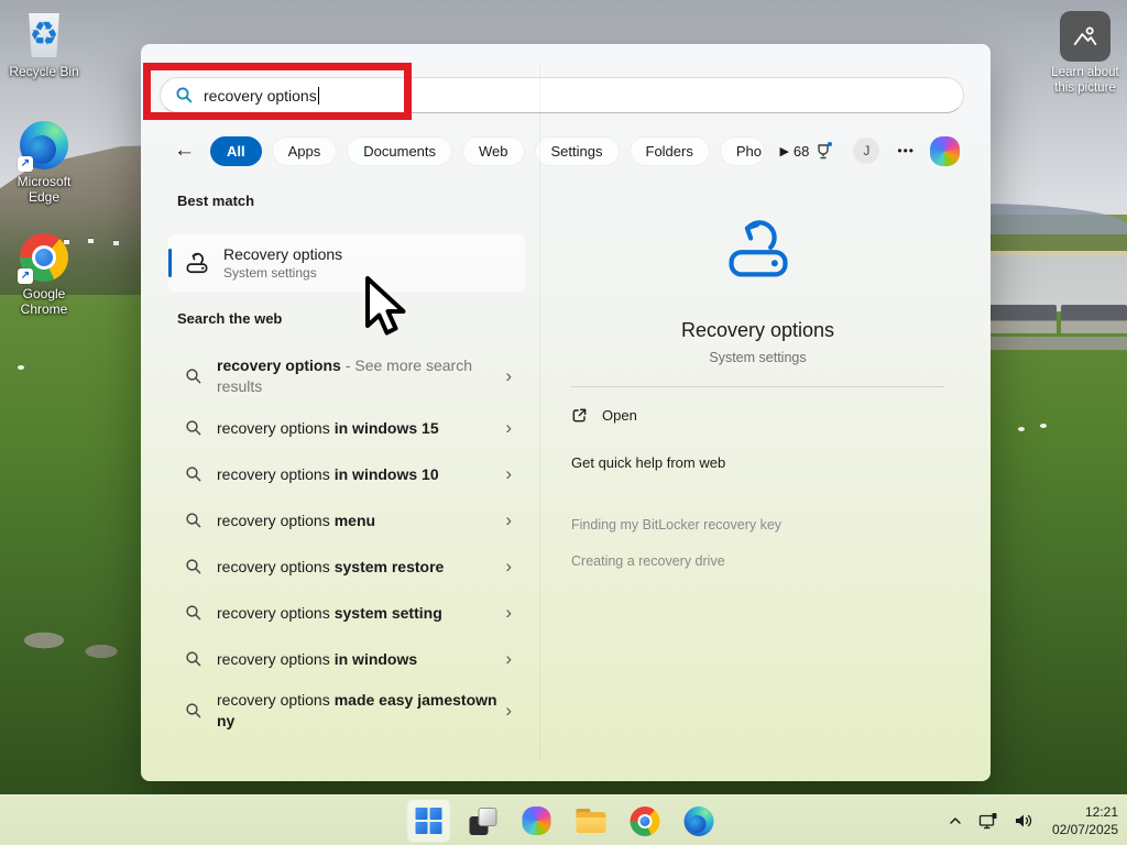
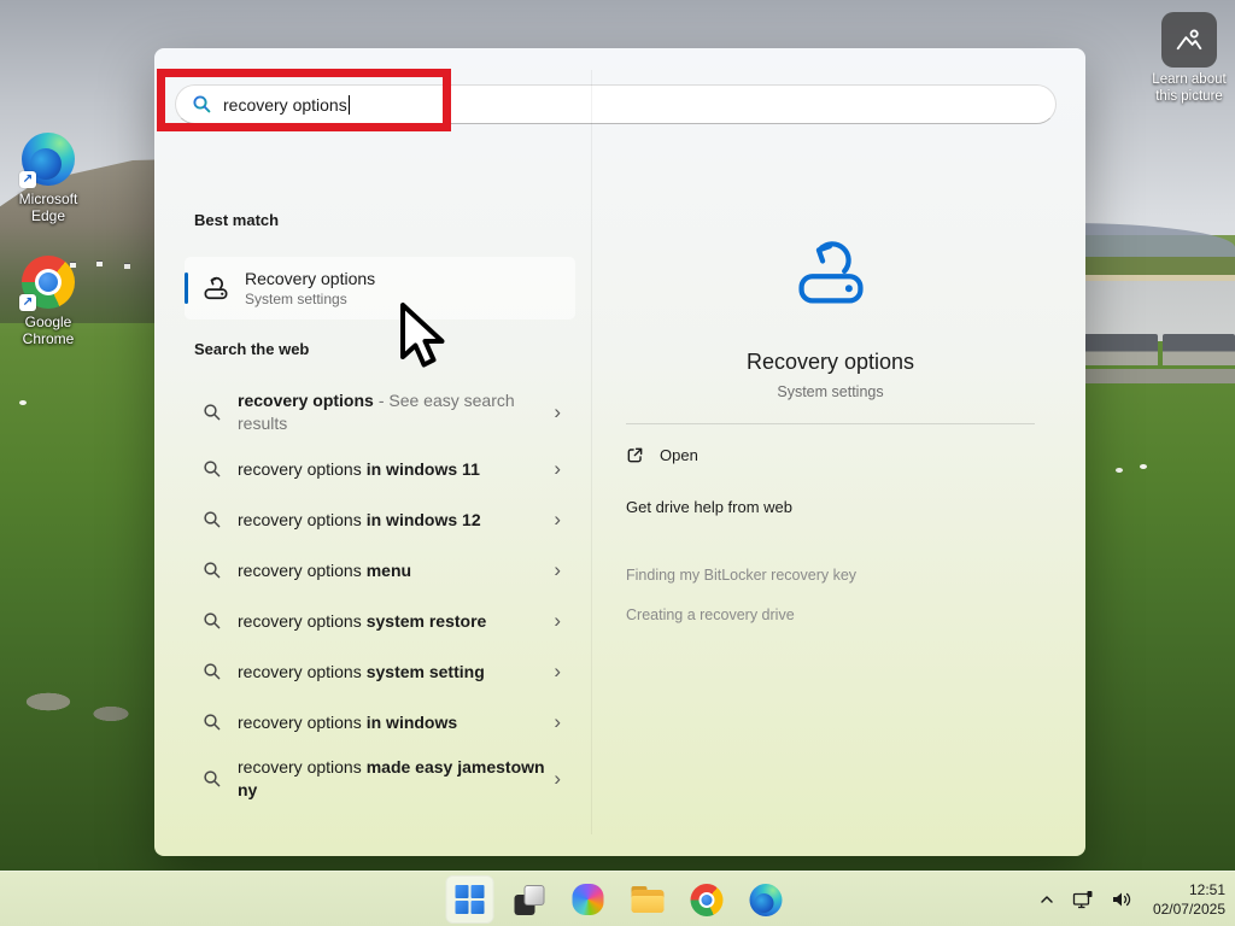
- ♻
- Recycle Bin
  ↗
  Microsoft Edge
  ↗
  Google Chrome
  Learn about this picture
  recovery options
- ←
- All
- Apps
- Documents
- Web
- Settings
- Folders
- Pho
- ▶
- 68
- J
- •••
  Best match
  Recovery options
  System settings
  Search the web
- recovery options - See more search results
+ recovery options - See easy search results
  ›
- recovery options in windows 15
+ recovery options in windows 11
  ›
- recovery options in windows 10
+ recovery options in windows 12
  ›
  recovery options menu
  ›
  recovery options system restore
  ›
  recovery options system setting
  ›
  recovery options in windows
  ›
  recovery options made easy jamestown ny
  ›
  Recovery options
  System settings
  Open
- Get quick help from web
+ Get drive help from web
  Finding my BitLocker recovery key
  Creating a recovery drive
- 12:21
+ 12:51
  02/07/2025
